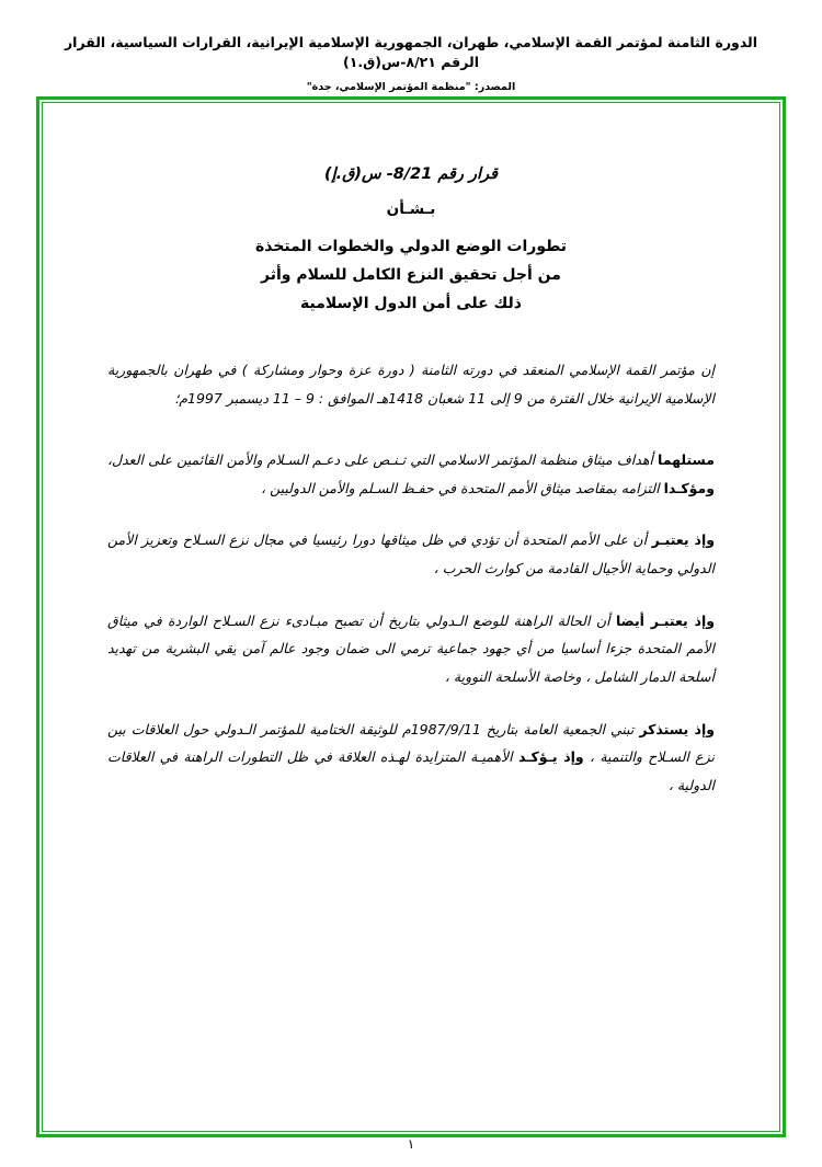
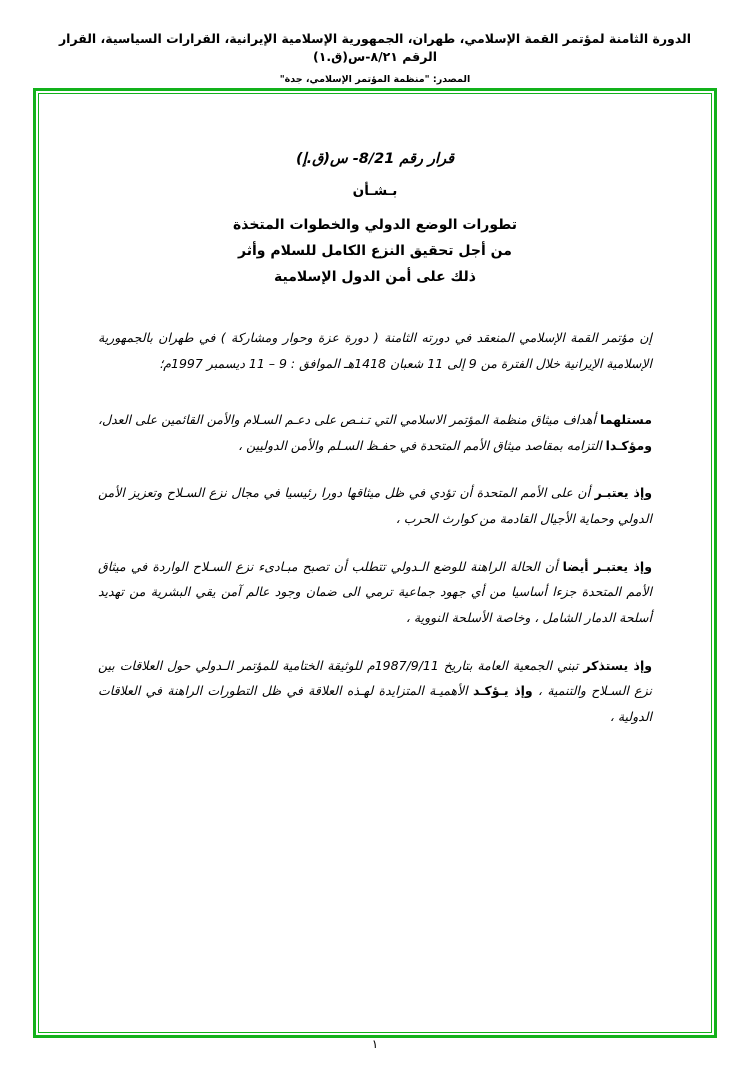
  الدورة الثامنة لمؤتمر القمة الإسلامي، طهران، الجمهورية الإسلامية الإيرانية، القرارات السياسية، القرار الرقم ٨/٢١-س(ق.١)
  المصدر: "منظمة المؤتمر الإسلامي، جدة"
  قرار رقم 8/21- س(ق.إ)
  بـشـأن
  تطورات الوضع الدولي والخطوات المتخذة
  من أجل تحقيق النزع الكامل للسلام وأثر
  ذلك على أمن الدول الإسلامية
  إن مؤتمر القمة الإسلامي المنعقد في دورته الثامنة ( دورة عزة وحوار ومشاركة ) في طهران بالجمهورية الإسلامية الإيرانية خلال الفترة من 9 إلى 11 شعبان 1418هـ الموافق : 9 – 11 ديسمبر 1997م؛
  مستلهما أهداف ميثاق منظمة المؤتمر الاسلامي التي تـنـص على دعـم السـلام والأمن القائمين على العدل، ومؤكـدا التزامه بمقاصد ميثاق الأمم المتحدة في حفـظ السـلم والأمن الدوليين ،
  وإذ يعتبـر أن على الأمم المتحدة أن تؤدي في ظل ميثاقها دورا رئيسيا في مجال نزع السـلاح وتعزيز الأمن الدولي وحماية الأجيال القادمة من كوارث الحرب ،
- وإذ يعتبـر أيضا أن الحالة الراهنة للوضع الـدولي بتاريخ أن تصبح مبـادىء نزع السـلاح الواردة في ميثاق الأمم المتحدة جزءا أساسيا من أي جهود جماعية ترمي الى ضمان وجود عالم آمن يقي البشرية من تهديد أسلحة الدمار الشامل ، وخاصة الأسلحة النووية ،
+ وإذ يعتبـر أيضا أن الحالة الراهنة للوضع الـدولي تتطلب أن تصبح مبـادىء نزع السـلاح الواردة في ميثاق الأمم المتحدة جزءا أساسيا من أي جهود جماعية ترمي الى ضمان وجود عالم آمن يقي البشرية من تهديد أسلحة الدمار الشامل ، وخاصة الأسلحة النووية ،
  وإذ يستذكر تبني الجمعية العامة بتاريخ 1987/9/11م للوثيقة الختامية للمؤتمر الـدولي حول العلاقات بين نزع السـلاح والتنمية ، وإذ يـؤكـد الأهميـة المتزايدة لهـذه العلاقة في ظل التطورات الراهنة في العلاقات الدولية ،
  ١
